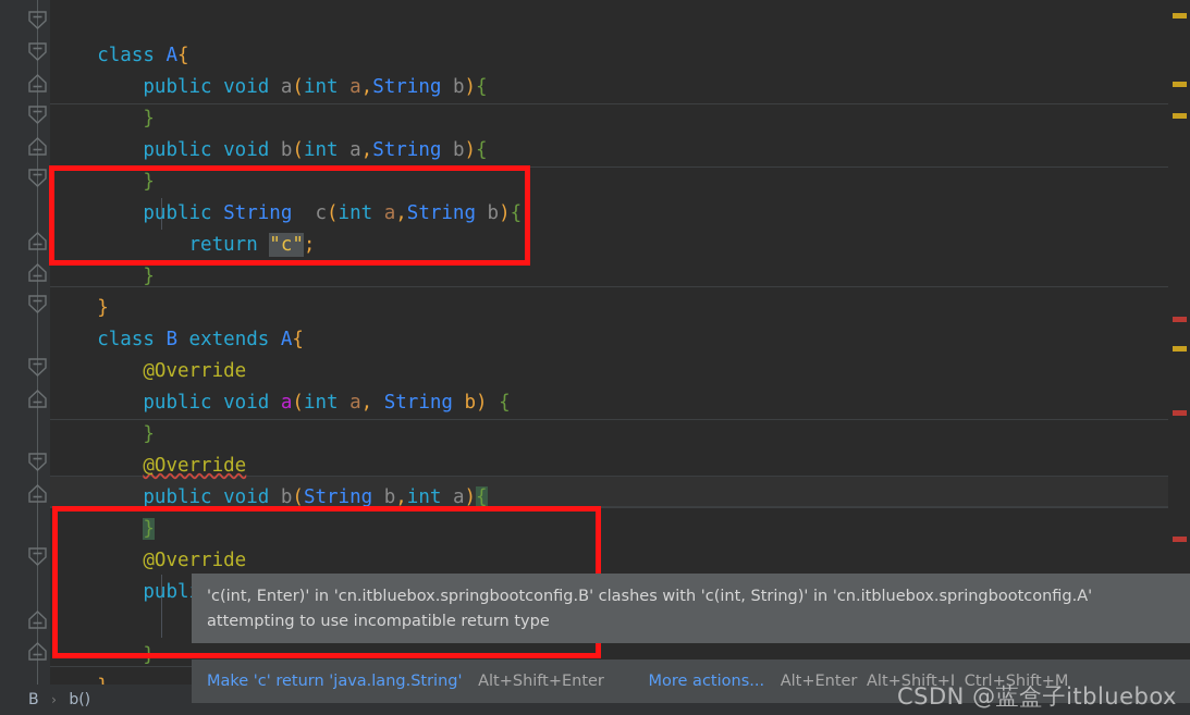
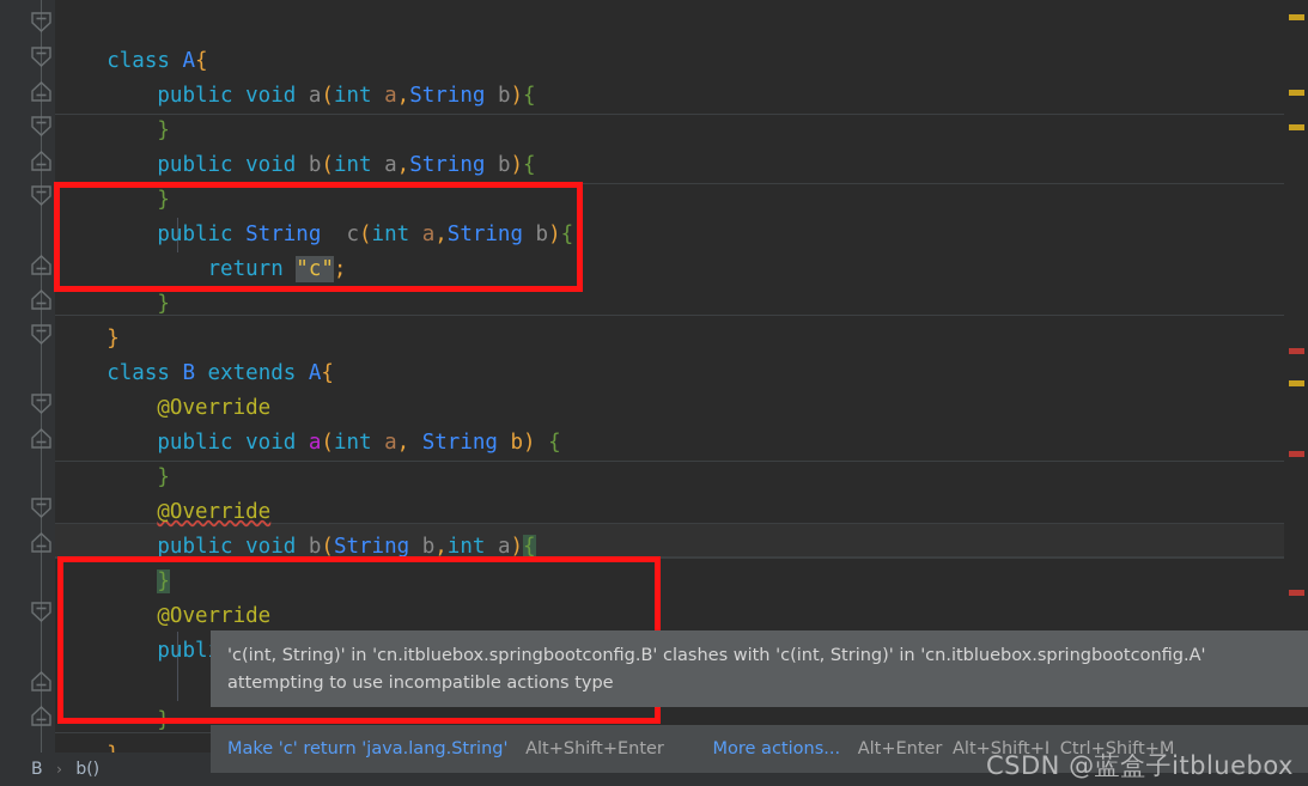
  class A{
  public void a(int a,String b){
  }
  public void b(int a,String b){
  }
  public String c(int a,String b){
  return "c";
  }
  }
  class B extends A{
  @Override
  public void a(int a, String b) {
  }
  @Override
  public void b(String b,int a){
  }
  @Override
  }
- 'c(int, Enter)' in 'cn.itbluebox.springbootconfig.B' clashes with 'c(int, String)' in 'cn.itbluebox.springbootconfig.A'
+ 'c(int, String)' in 'cn.itbluebox.springbootconfig.B' clashes with 'c(int, String)' in 'cn.itbluebox.springbootconfig.A'
- attempting to use incompatible return type
+ attempting to use incompatible actions type
  Make 'c' return 'java.lang.String' Alt+Shift+Enter More actions... Alt+Enter Alt+Shift+I Ctrl+Shift+M
  B › b()
  CSDN @蓝盒子itbluebox
